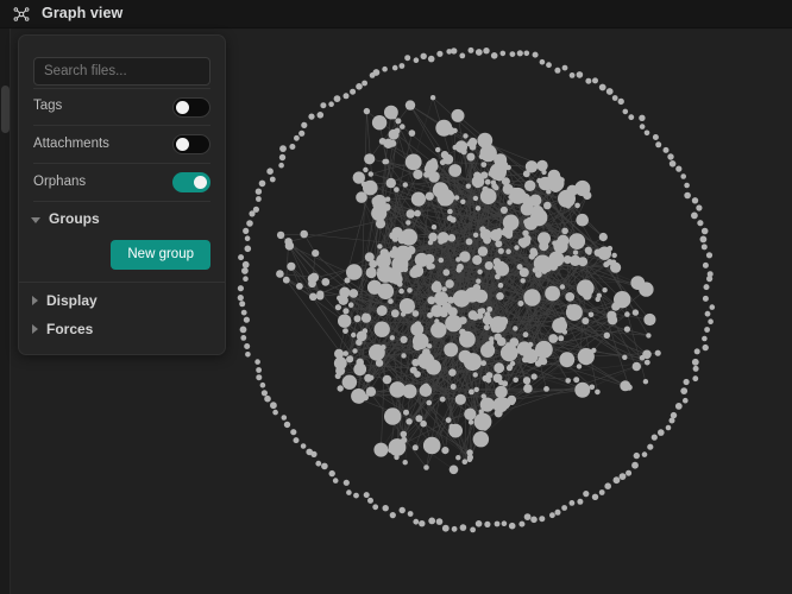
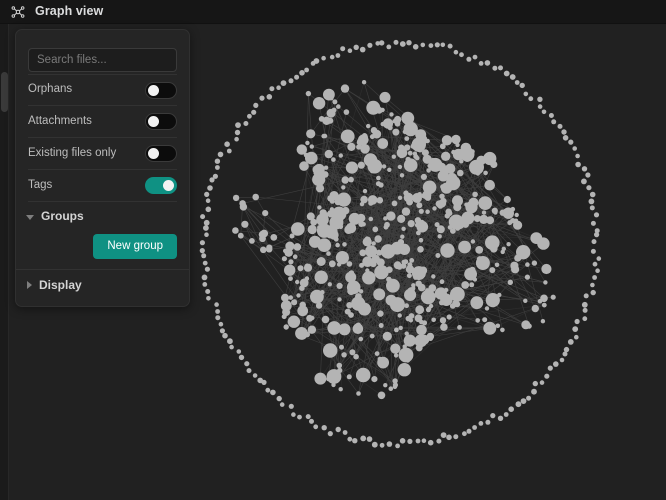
  Graph view
  Search files...
- Tags
+ Orphans
  Attachments
+ Existing files only
- Orphans
+ Tags
  Groups
  New group
  Display
- Forces
